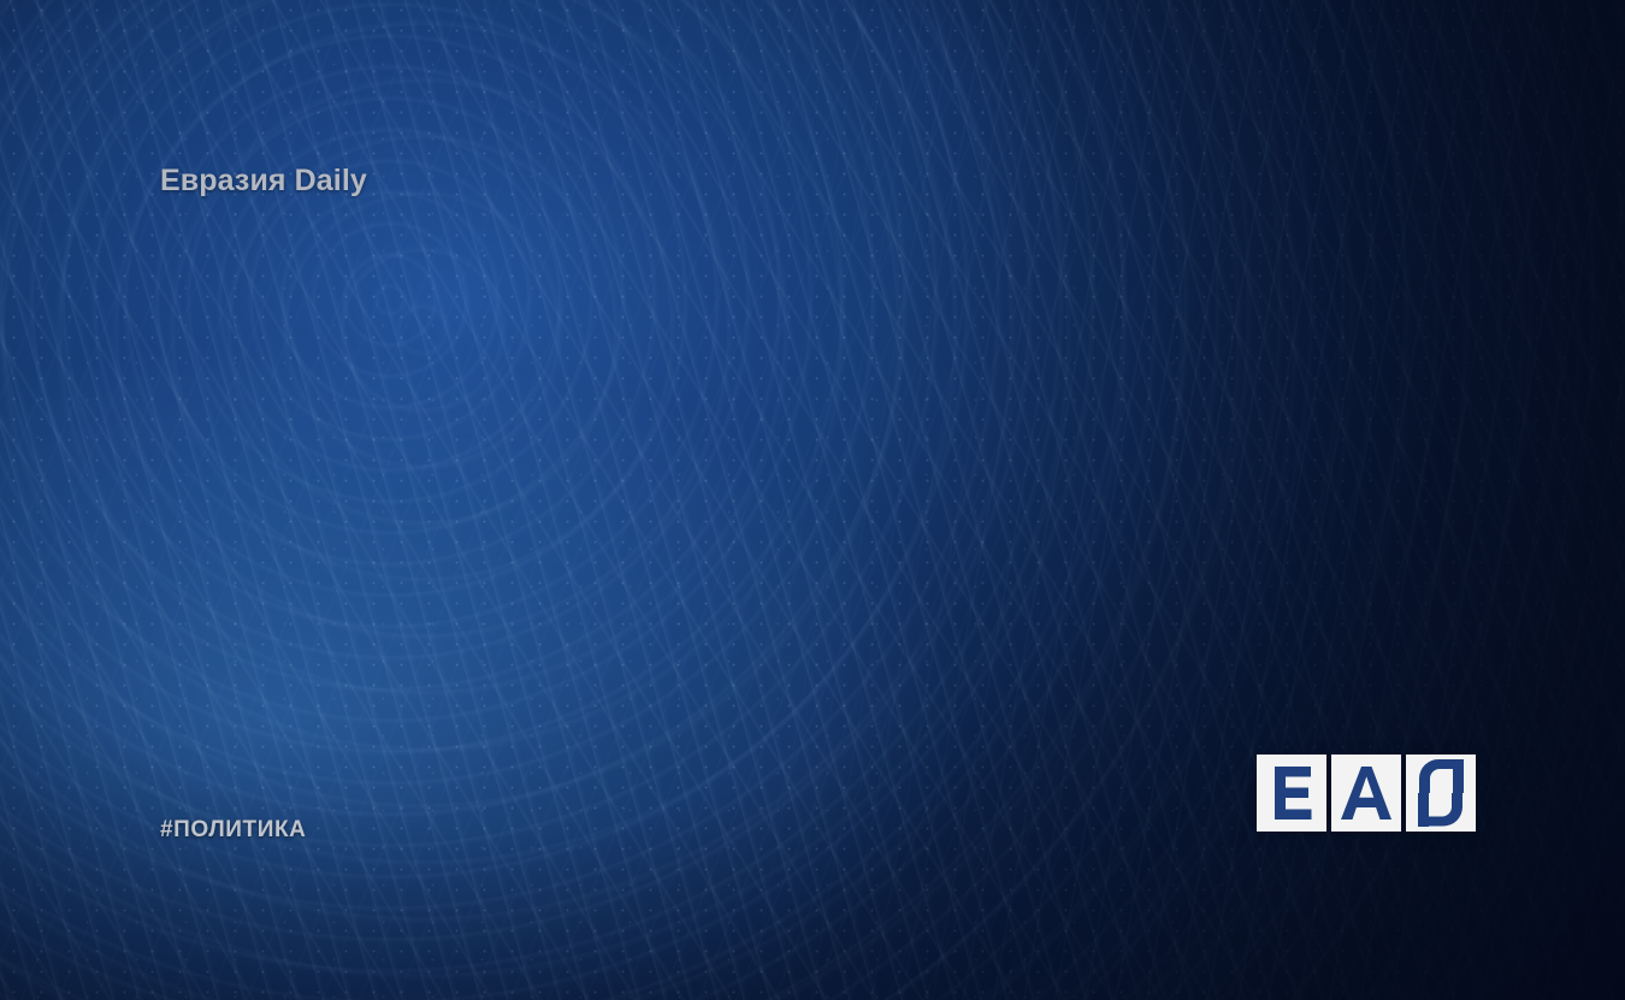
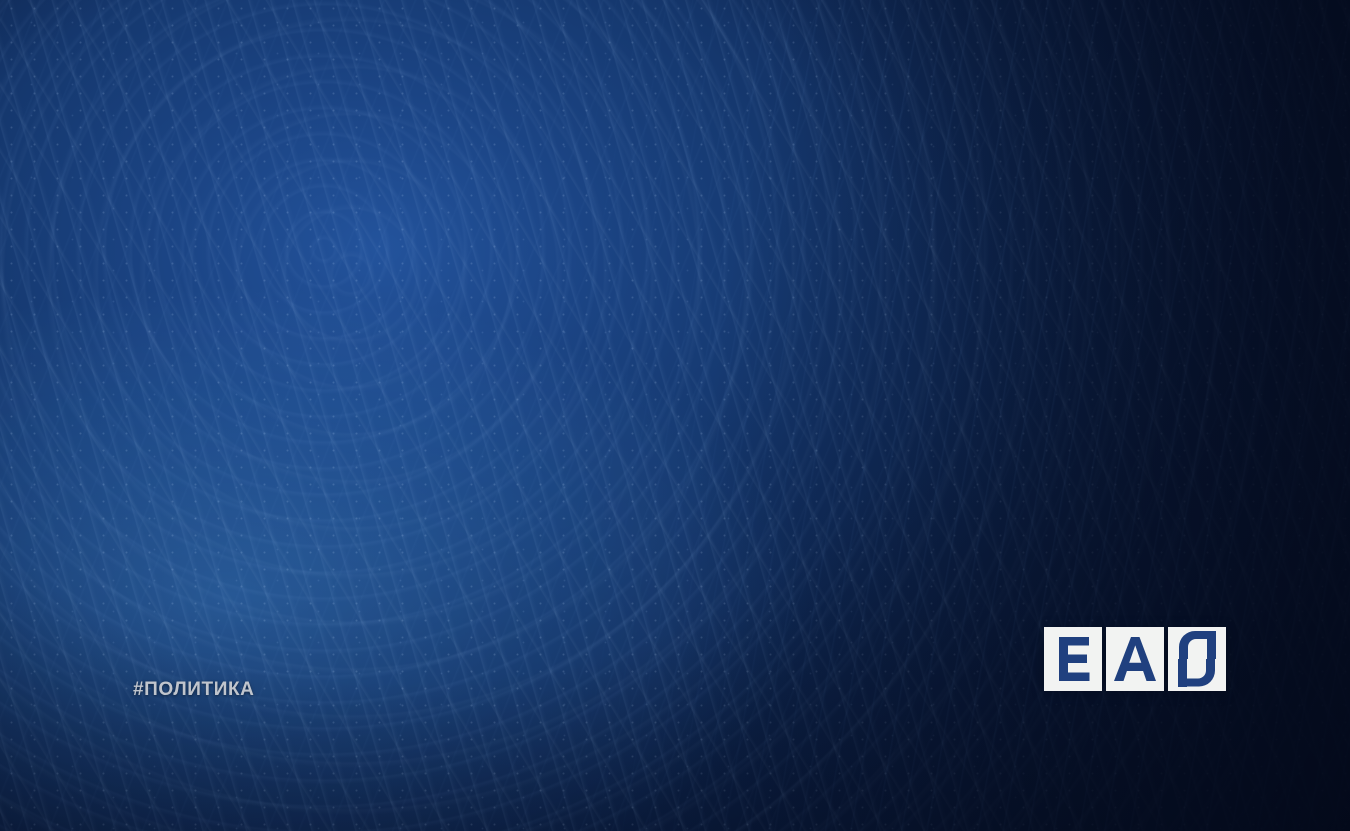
- Евразия Daily
  #ПОЛИТИКА
